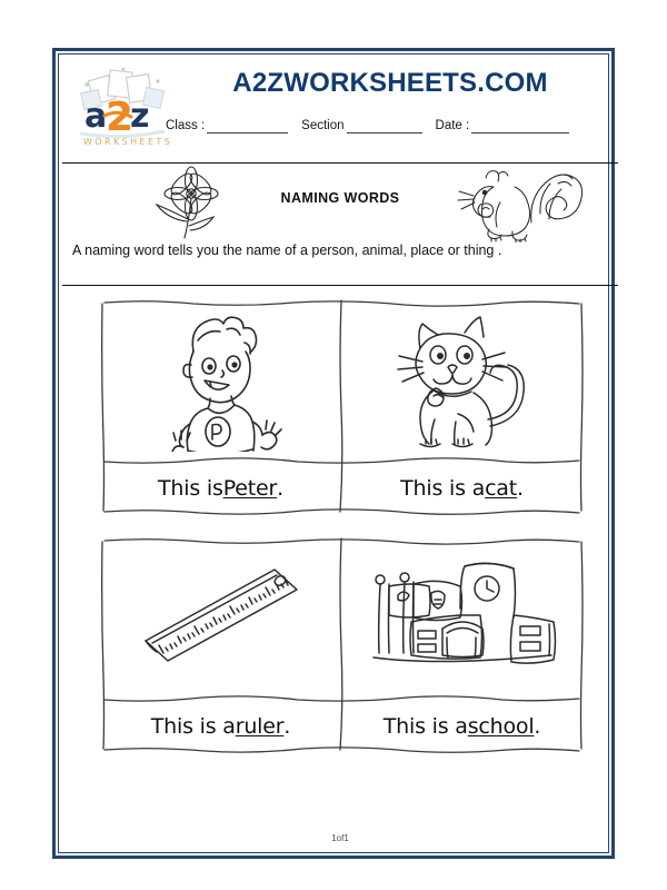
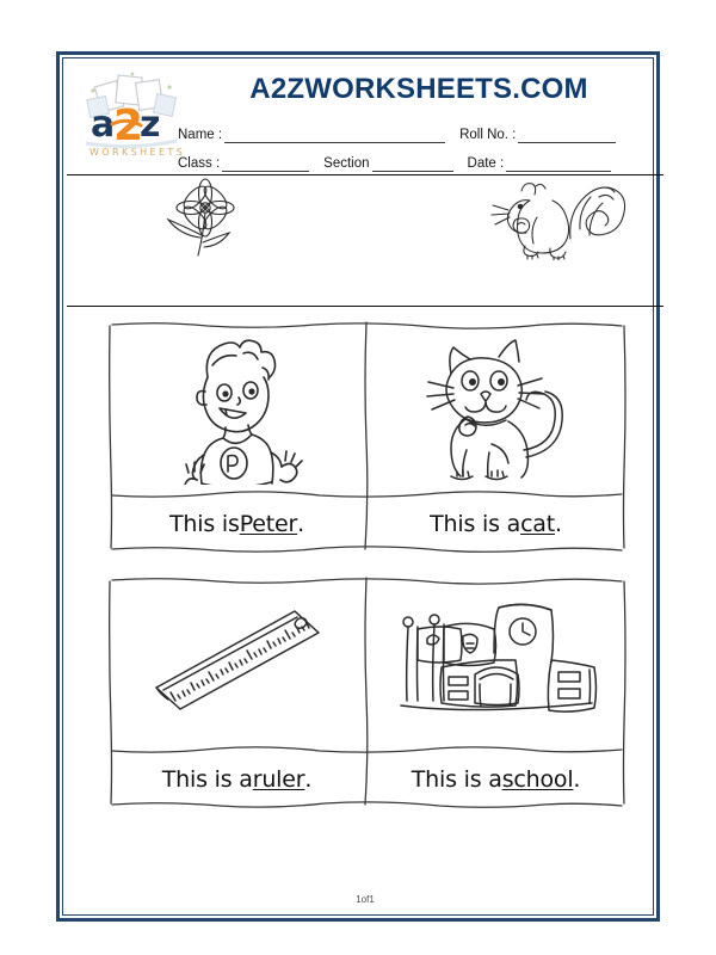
  a
  2
  z
  WORKSHEETS
  A2ZWORKSHEETS.COM
+ Name :
+ Roll No. :
  Class :
  Section
  Date :
- NAMING WORDS
- A naming word tells you the name of a person, animal, place or thing .
  This is
  Peter
  .
  This is a
  cat
  .
  This is a
  ruler
  .
  This is a
  school
  .
  1of1
